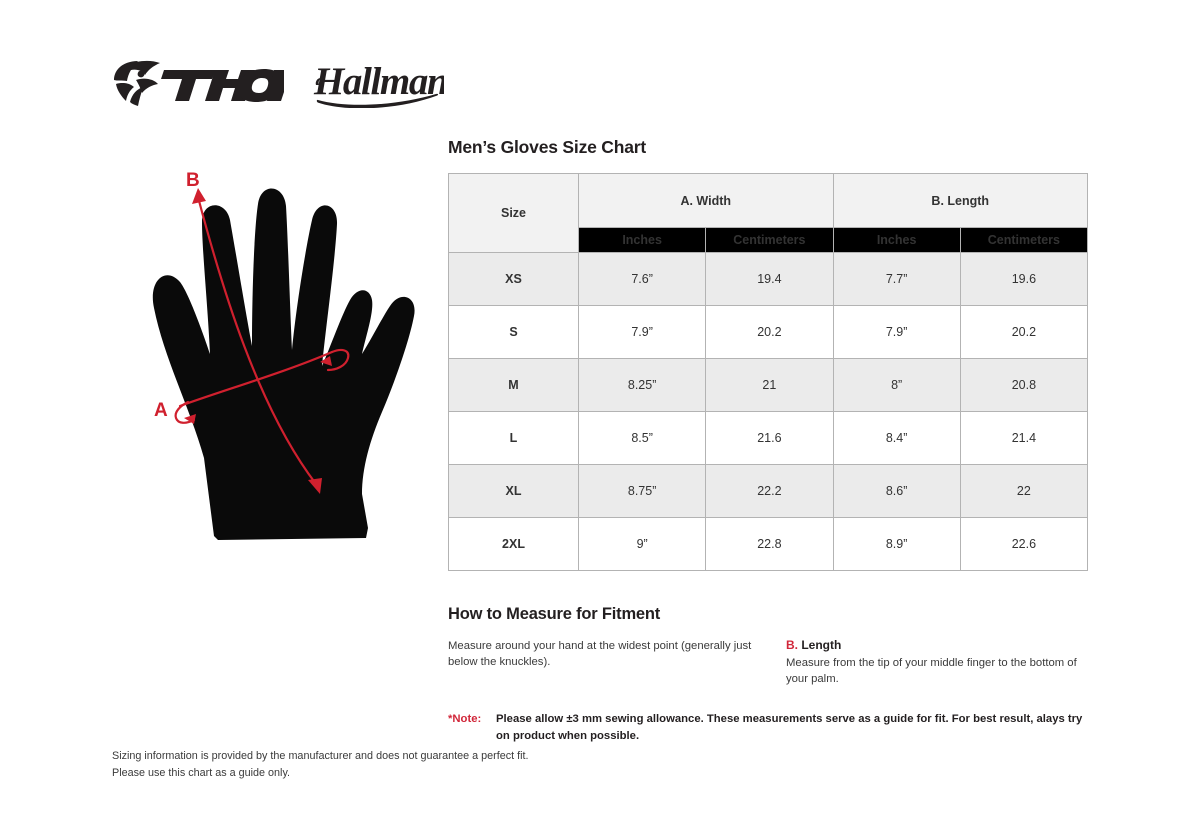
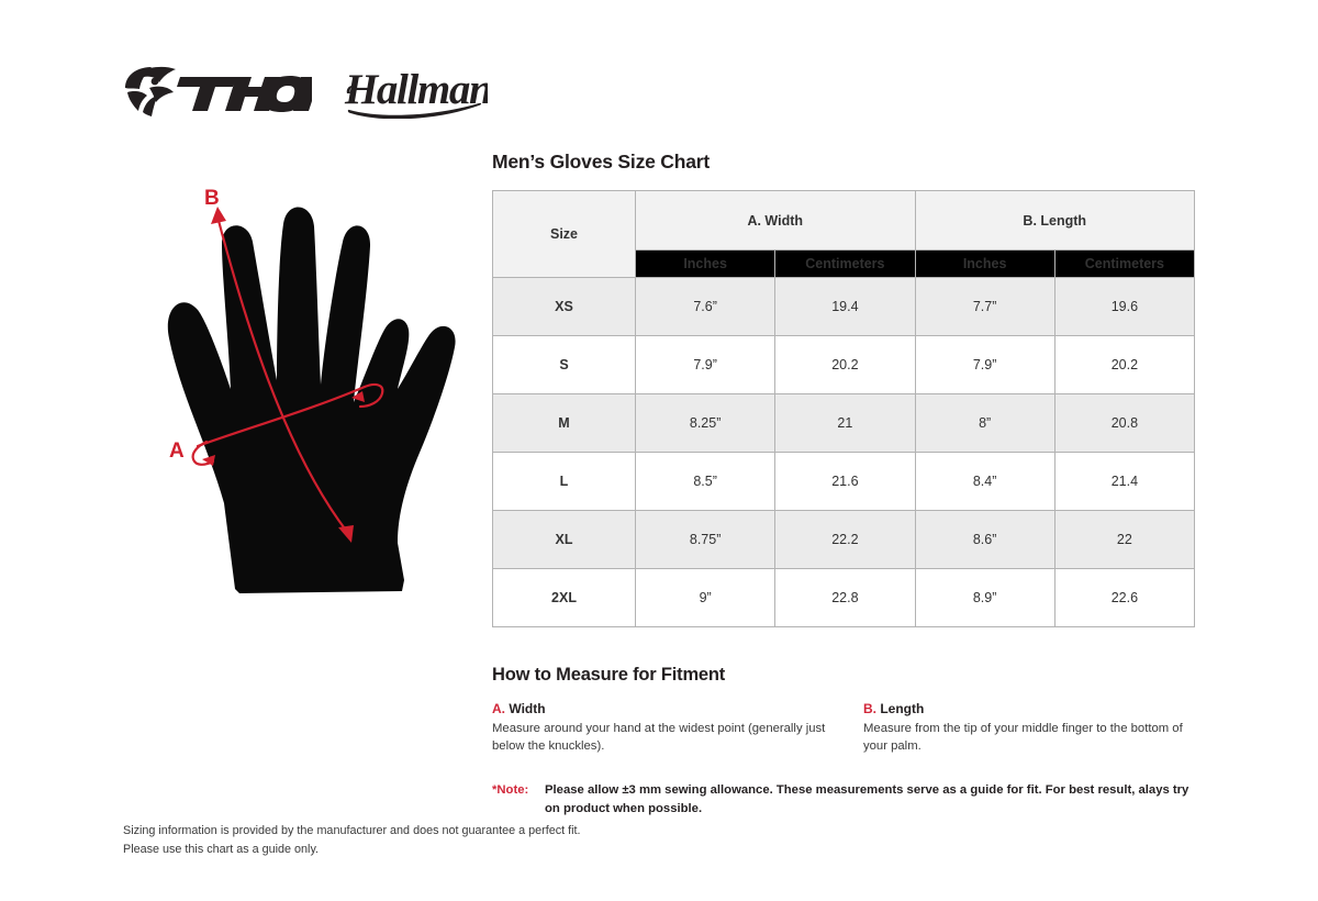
  Hallman
  A
  B
  Men’s Gloves Size Chart
  Size	A. Width	B. Length
  Inches	Centimeters	Inches	Centimeters
  XS	7.6”	19.4	7.7”	19.6
  S	7.9”	20.2	7.9”	20.2
  M	8.25”	21	8”	20.8
  L	8.5”	21.6	8.4”	21.4
  XL	8.75”	22.2	8.6”	22
  2XL	9”	22.8	8.9”	22.6
  How to Measure for Fitment
+ A. Width
  Measure around your hand at the widest point (generally just below the knuckles).
  B. Length
  Measure from the tip of your middle finger to the bottom of your palm.
  *Note:
  Please allow ±3 mm sewing allowance. These measurements serve as a guide for fit. For best result, alays try on product when possible.
  Sizing information is provided by the manufacturer and does not guarantee a perfect fit.
  Please use this chart as a guide only.
